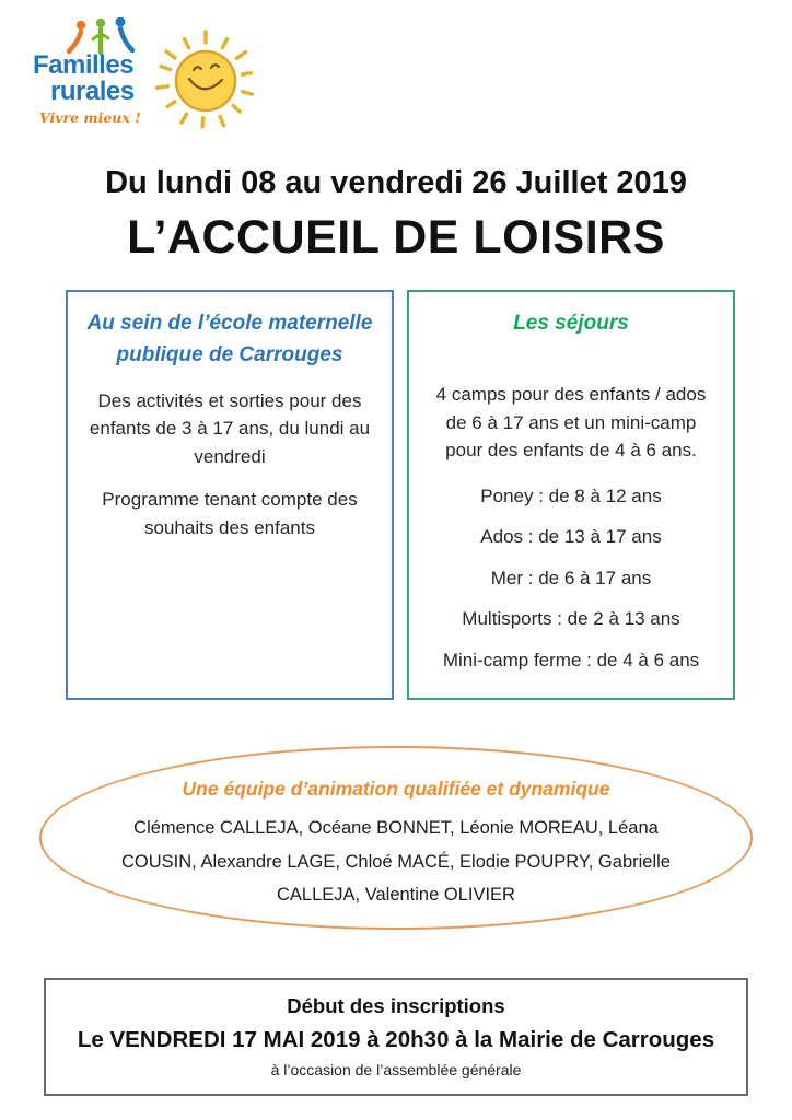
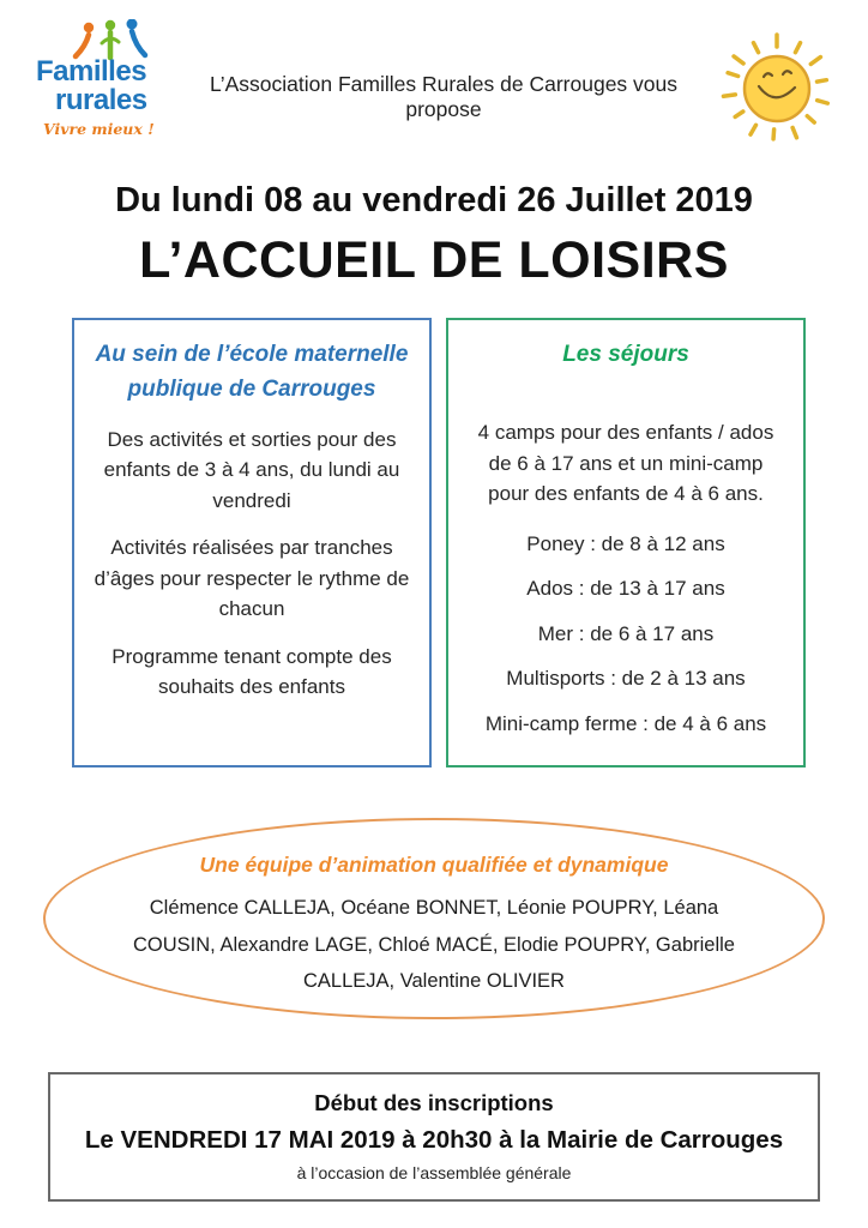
  Familles
  rurales
  Vivre mieux !
+ L’Association Familles Rurales de Carrouges vous propose
  Du lundi 08 au vendredi 26 Juillet 2019
  L’ACCUEIL DE LOISIRS
  Au sein de l’école maternelle publique de Carrouges
- Des activités et sorties pour des enfants de 3 à 17 ans, du lundi au vendredi
+ Des activités et sorties pour des enfants de 3 à 4 ans, du lundi au vendredi
+ Activités réalisées par tranches d’âges pour respecter le rythme de chacun
  Programme tenant compte des souhaits des enfants
  Les séjours
  4 camps pour des enfants / ados de 6 à 17 ans et un mini-camp pour des enfants de 4 à 6 ans.
  Poney : de 8 à 12 ans
  Ados : de 13 à 17 ans
  Mer : de 6 à 17 ans
  Multisports : de 2 à 13 ans
  Mini-camp ferme : de 4 à 6 ans
  Une équipe d’animation qualifiée et dynamique
- Clémence CALLEJA, Océane BONNET, Léonie MOREAU, Léana COUSIN, Alexandre LAGE, Chloé MACÉ, Elodie POUPRY, Gabrielle CALLEJA, Valentine OLIVIER
+ Clémence CALLEJA, Océane BONNET, Léonie POUPRY, Léana COUSIN, Alexandre LAGE, Chloé MACÉ, Elodie POUPRY, Gabrielle CALLEJA, Valentine OLIVIER
  Début des inscriptions
  Le VENDREDI 17 MAI 2019 à 20h30 à la Mairie de Carrouges
  à l’occasion de l’assemblée générale
